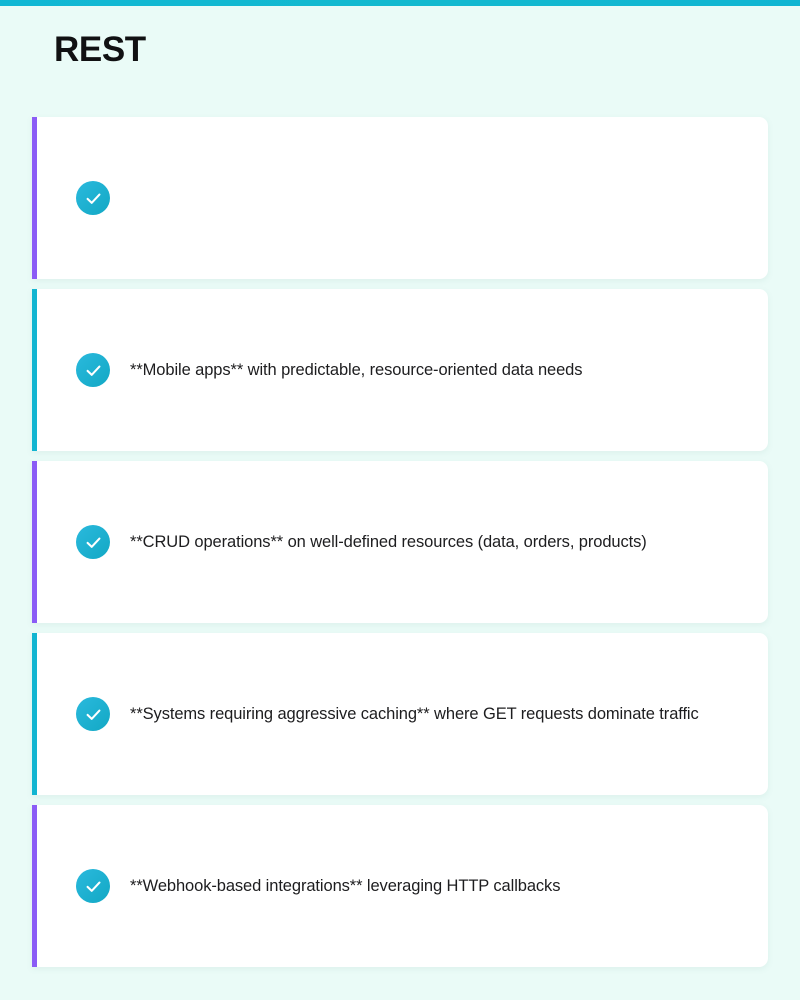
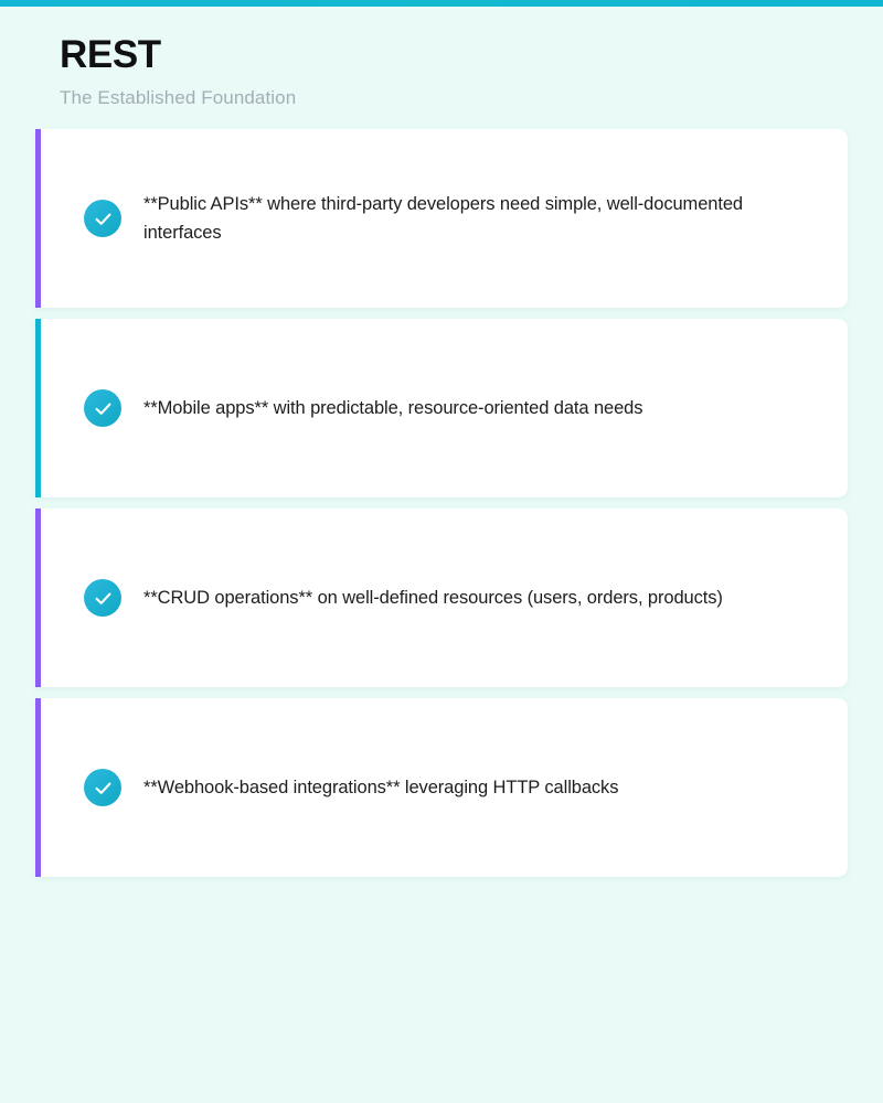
  REST
+ The Established Foundation
+ **Public APIs** where third-party developers need simple, well-documented interfaces
  **Mobile apps** with predictable, resource-oriented data needs
- **CRUD operations** on well-defined resources (data, orders, products)
+ **CRUD operations** on well-defined resources (users, orders, products)
- **Systems requiring aggressive caching** where GET requests dominate traffic
  **Webhook-based integrations** leveraging HTTP callbacks
